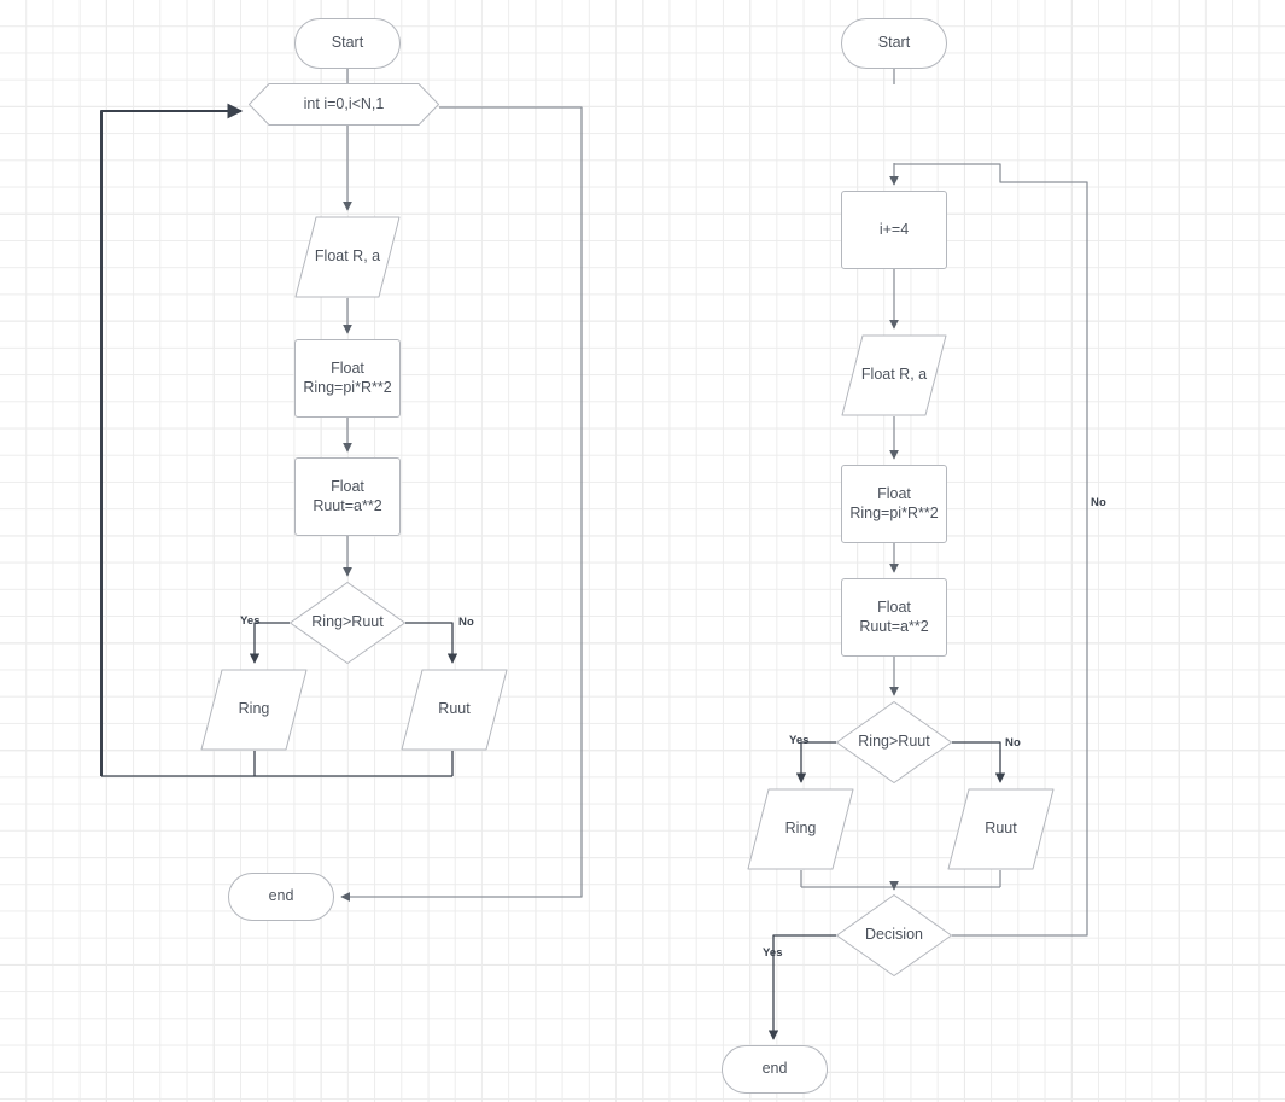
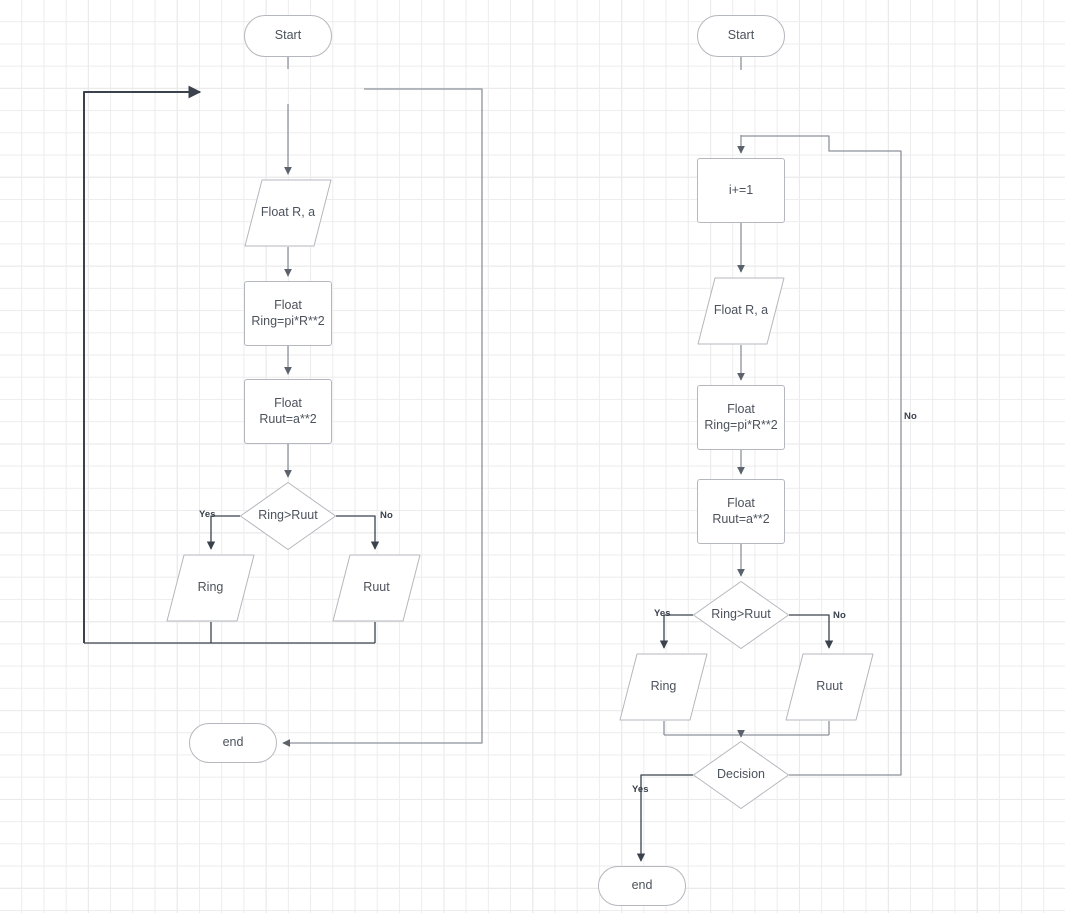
  Start
- int i=0,i<N,1
  Float R, a
  Float
  Ring=pi*R**2
  Float
  Ruut=a**2
  Ring>Ruut
  Ring
  Ruut
  end
  Yes
  No
  Start
- i+=4
+ i+=1
  Float R, a
  Float
  Ring=pi*R**2
  Float
  Ruut=a**2
  Ring>Ruut
  Ring
  Ruut
  Decision
  end
  Yes
  No
  No
  Yes
